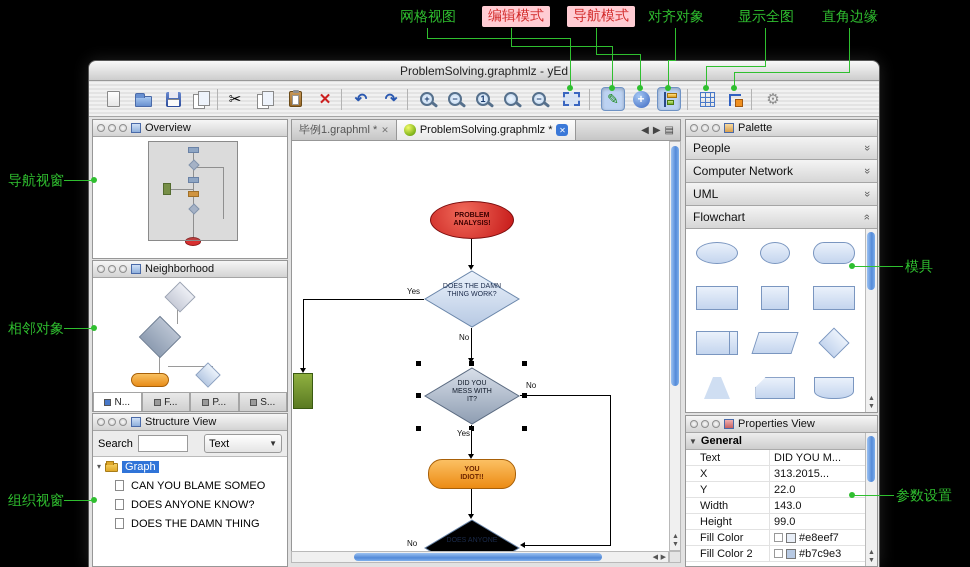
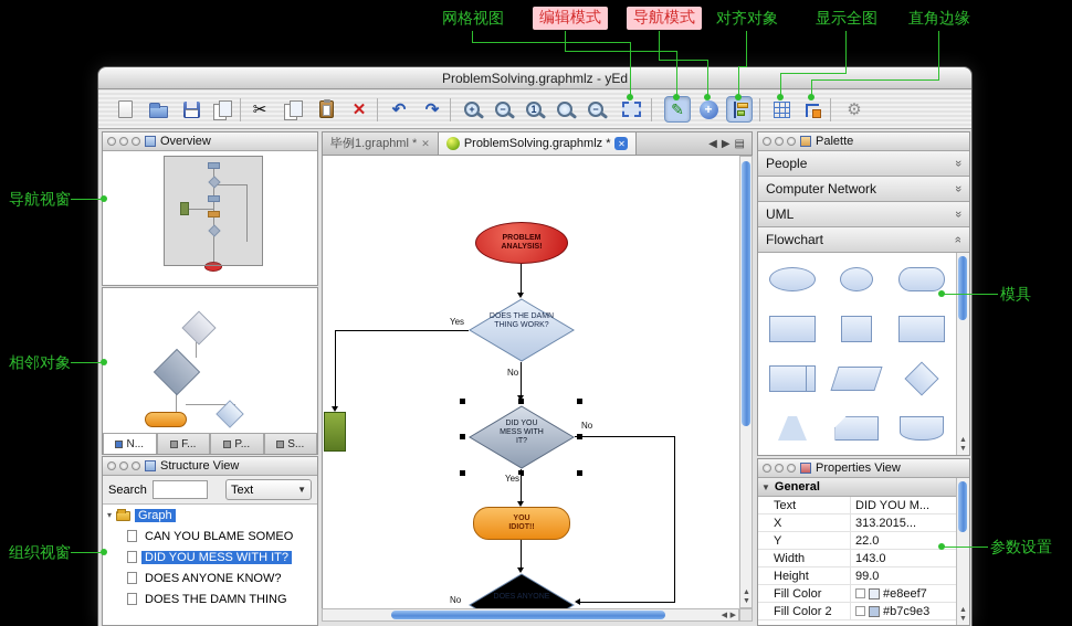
  网格视图
  编辑模式
  导航模式
  对齐对象
  显示全图
  直角边缘
  导航视窗
  相邻对象
  组织视窗
  模具
  参数设置
  ProblemSolving.graphmlz - yEd
  ✂
  ✕
  ↶
  ↷
  +
  −
  1
  −
  ✎
  ⚙
  Overview
- Neighborhood
  N...
  F...
  P...
  S...
  Structure View
  Search
  Text
  ▼
  ▾
  Graph
  CAN YOU BLAME SOMEO
+ DID YOU MESS WITH IT?
  DOES ANYONE KNOW?
  DOES THE DAMN THING
  毕例1.graphml *
  ✕
  ProblemSolving.graphmlz *
  ✕
  ◀
  ▶
  ▤
  Yes
  No
  No
  Yes
  No
  Palette
  People
  Computer Network
  UML
  Flowchart
  Properties View
  ▼
  General
  Text
  DID YOU M...
  X
  313.2015...
  Y
  22.0
  Width
  143.0
  Height
  99.0
  Fill Color
  #e8eef7
  Fill Color 2
  #b7c9e3
